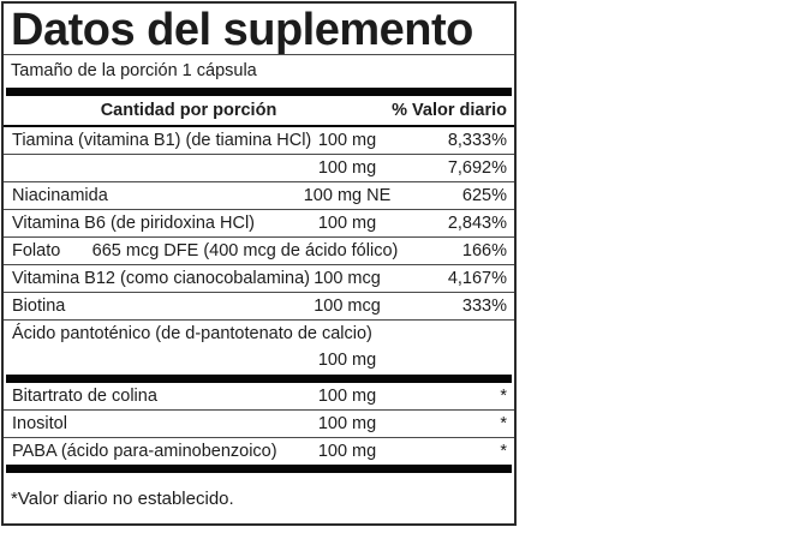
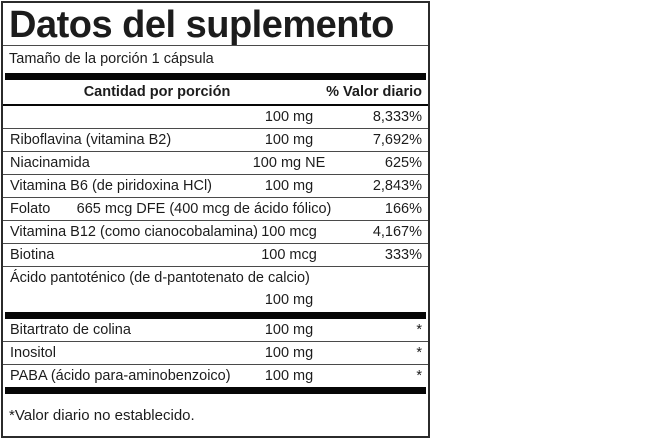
  Datos del suplemento
  Tamaño de la porción 1 cápsula
  Cantidad por porción
  % Valor diario
- Tiamina (vitamina B1) (de tiamina HCl)
  100 mg
  8,333%
+ Riboflavina (vitamina B2)
  100 mg
  7,692%
  Niacinamida
  100 mg NE
  625%
  Vitamina B6 (de piridoxina HCl)
  100 mg
  2,843%
  Folato
  665 mcg DFE (400 mcg de ácido fólico)
  166%
  Vitamina B12 (como cianocobalamina)
  100 mcg
  4,167%
  Biotina
  100 mcg
  333%
  Ácido pantoténico (de d-pantotenato de calcio)
  100 mg
  Bitartrato de colina
  100 mg
  *
  Inositol
  100 mg
  *
  PABA (ácido para-aminobenzoico)
  100 mg
  *
  *Valor diario no establecido.
